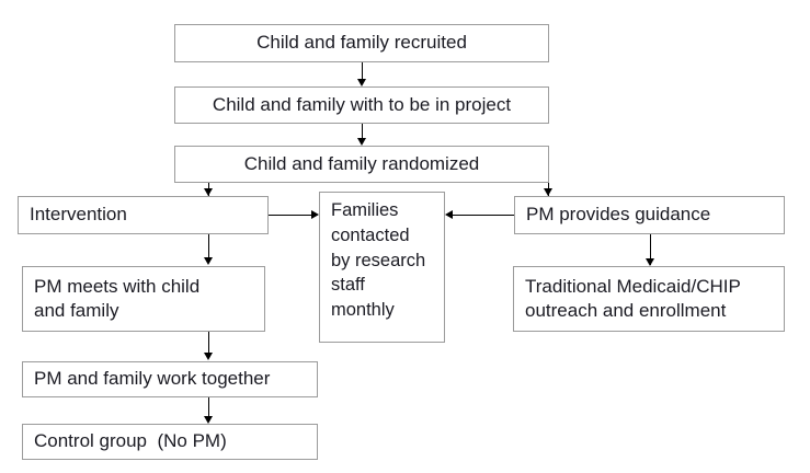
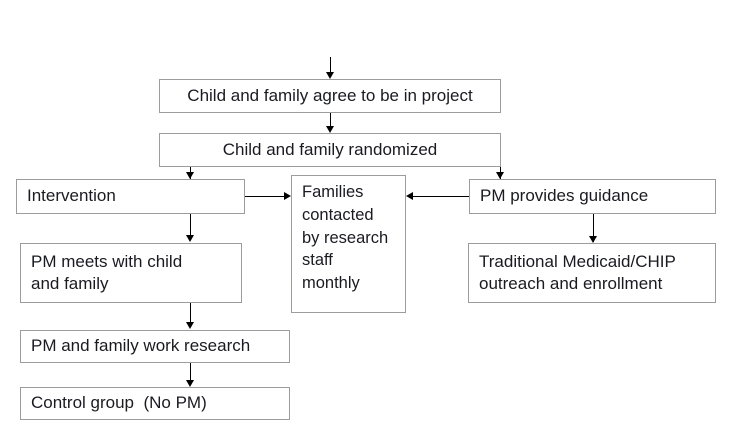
- Child and family recruited
- Child and family with to be in project
+ Child and family agree to be in project
  Child and family randomized
  Intervention
  Families
  contacted
  by research
  staff
  monthly
  PM provides guidance
  PM meets with child
  and family
  Traditional Medicaid/CHIP
  outreach and enrollment
- PM and family work together
+ PM and family work research
  Control group (No PM)
